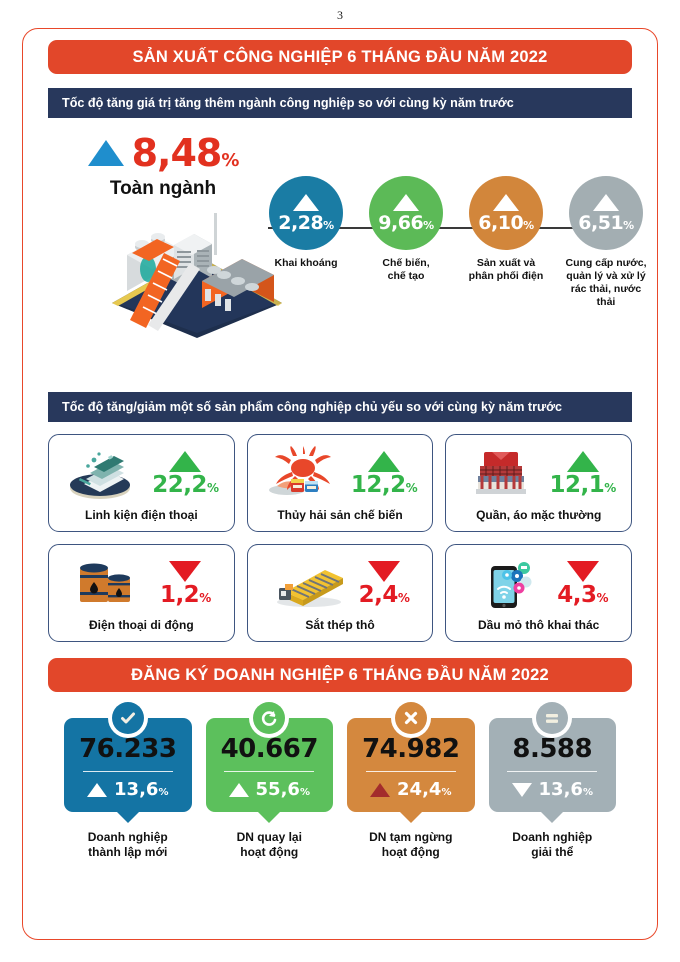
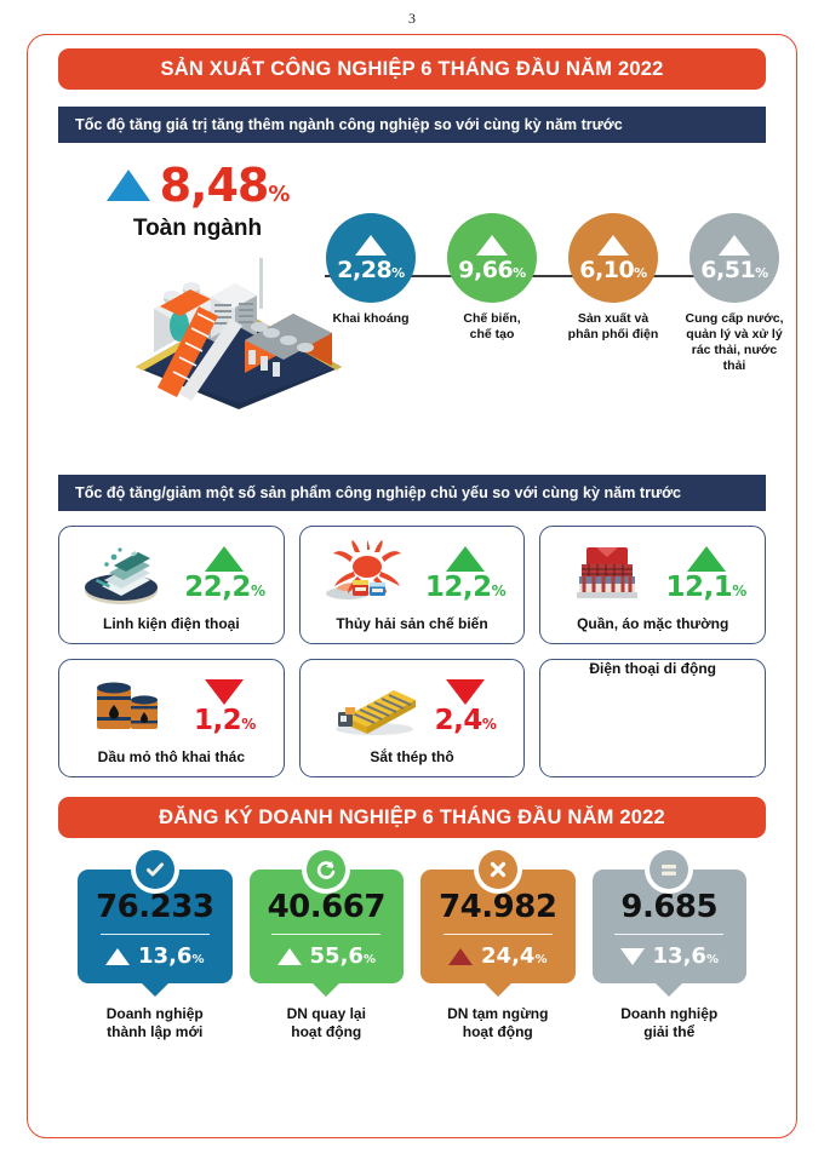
  3
  SẢN XUẤT CÔNG NGHIỆP 6 THÁNG ĐẦU NĂM 2022
  Tốc độ tăng giá trị tăng thêm ngành công nghiệp so với cùng kỳ năm trước
  8,48%
  Toàn ngành
  2,28%
  Khai khoáng
  9,66%
  Chế biến,
  chế tạo
  6,10%
  Sản xuất và
  phân phối điện
  6,51%
  Cung cấp nước,
  quản lý và xử lý
  rác thải, nước thải
  Tốc độ tăng/giảm một số sản phẩm công nghiệp chủ yếu so với cùng kỳ năm trước
  22,2%
  Linh kiện điện thoại
  12,2%
  Thủy hải sản chế biến
  12,1%
  Quần, áo mặc thường
  1,2%
- Điện thoại di động
+ Dầu mỏ thô khai thác
  2,4%
  Sắt thép thô
- 4,3%
- Dầu mỏ thô khai thác
+ Điện thoại di động
  ĐĂNG KÝ DOANH NGHIỆP 6 THÁNG ĐẦU NĂM 2022
  76.233
  13,6%
  Doanh nghiệp
  thành lập mới
  40.667
  55,6%
  DN quay lại
  hoạt động
  74.982
  24,4%
  DN tạm ngừng
  hoạt động
- 8.588
+ 9.685
  13,6%
  Doanh nghiệp
  giải thể
